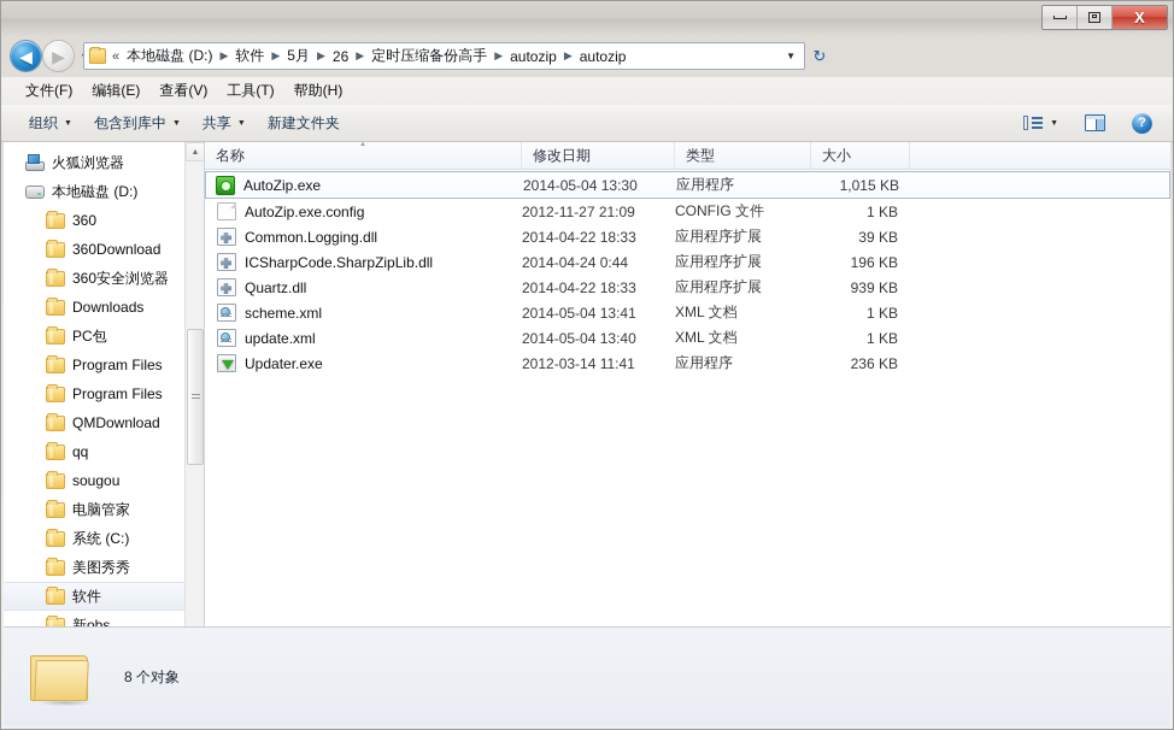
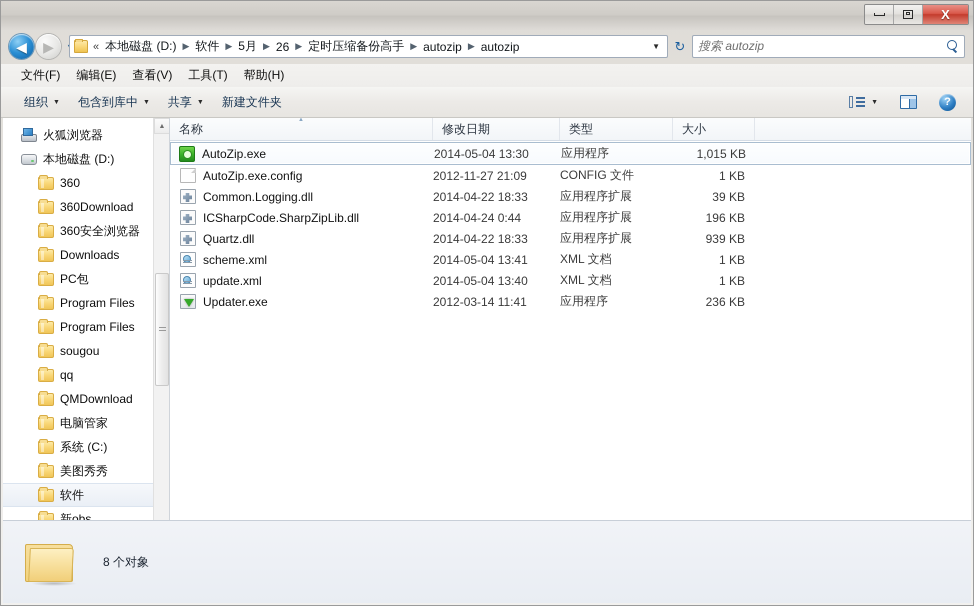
  X
  ◀
  ▶
  «
  本地磁盘 (D:)
  ▶
  软件
  ▶
  5月
  ▶
  26
  ▶
  定时压缩备份高手
  ▶
  autozip
  ▶
  autozip
  ▼
  ↻
+ 搜索 autozip
  文件(F)
  编辑(E)
  查看(V)
  工具(T)
  帮助(H)
  组织
  包含到库中
  共享
  新建文件夹
  ?
  火狐浏览器
  本地磁盘 (D:)
  360
  360Download
  360安全浏览器
  Downloads
  PC包
  Program Files
  Program Files
- QMDownload
+ sougou
  qq
- sougou
+ QMDownload
  电脑管家
  系统 (C:)
  美图秀秀
  软件
  新obs
  名称
  修改日期
  类型
  大小
  AutoZip.exe
  2014-05-04 13:30
  应用程序
  1,015 KB
  AutoZip.exe.config
  2012-11-27 21:09
  CONFIG 文件
  1 KB
  Common.Logging.dll
  2014-04-22 18:33
  应用程序扩展
  39 KB
  ICSharpCode.SharpZipLib.dll
  2014-04-24 0:44
  应用程序扩展
  196 KB
  Quartz.dll
  2014-04-22 18:33
  应用程序扩展
  939 KB
  scheme.xml
  2014-05-04 13:41
  XML 文档
  1 KB
  update.xml
  2014-05-04 13:40
  XML 文档
  1 KB
  Updater.exe
  2012-03-14 11:41
  应用程序
  236 KB
  8 个对象
